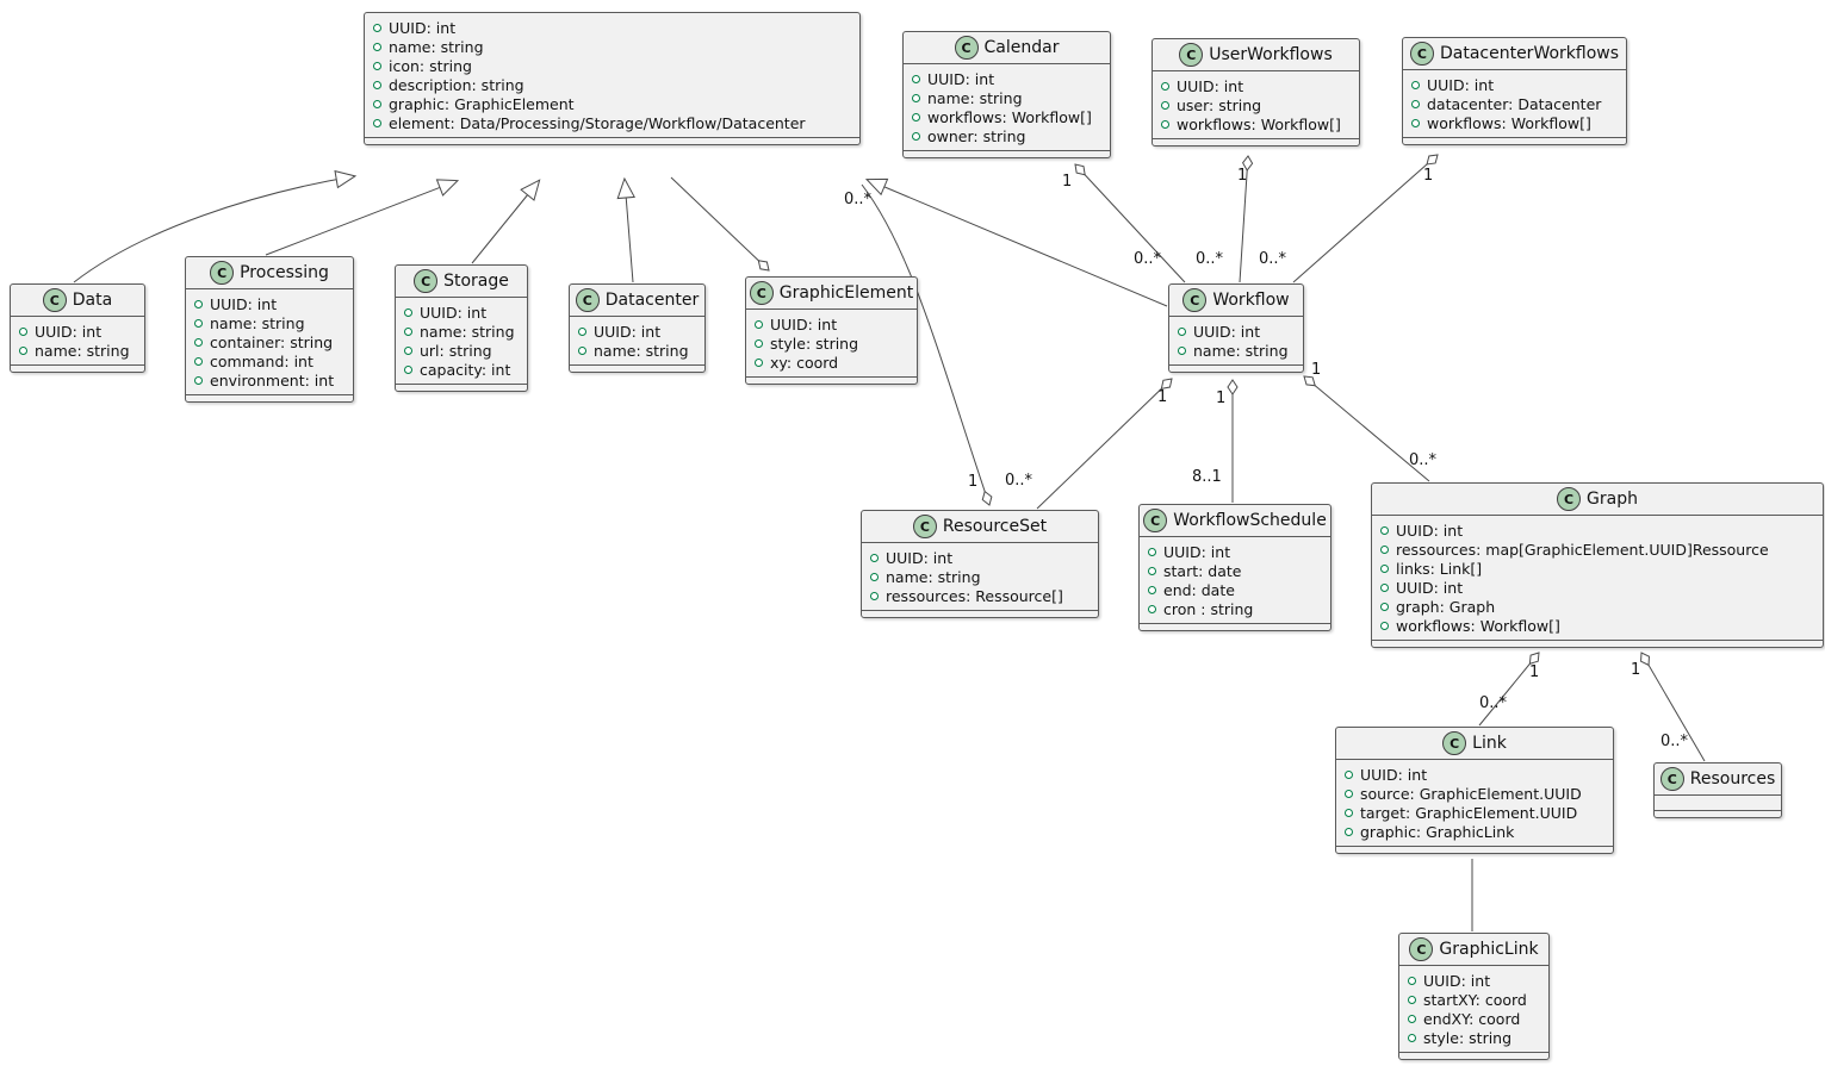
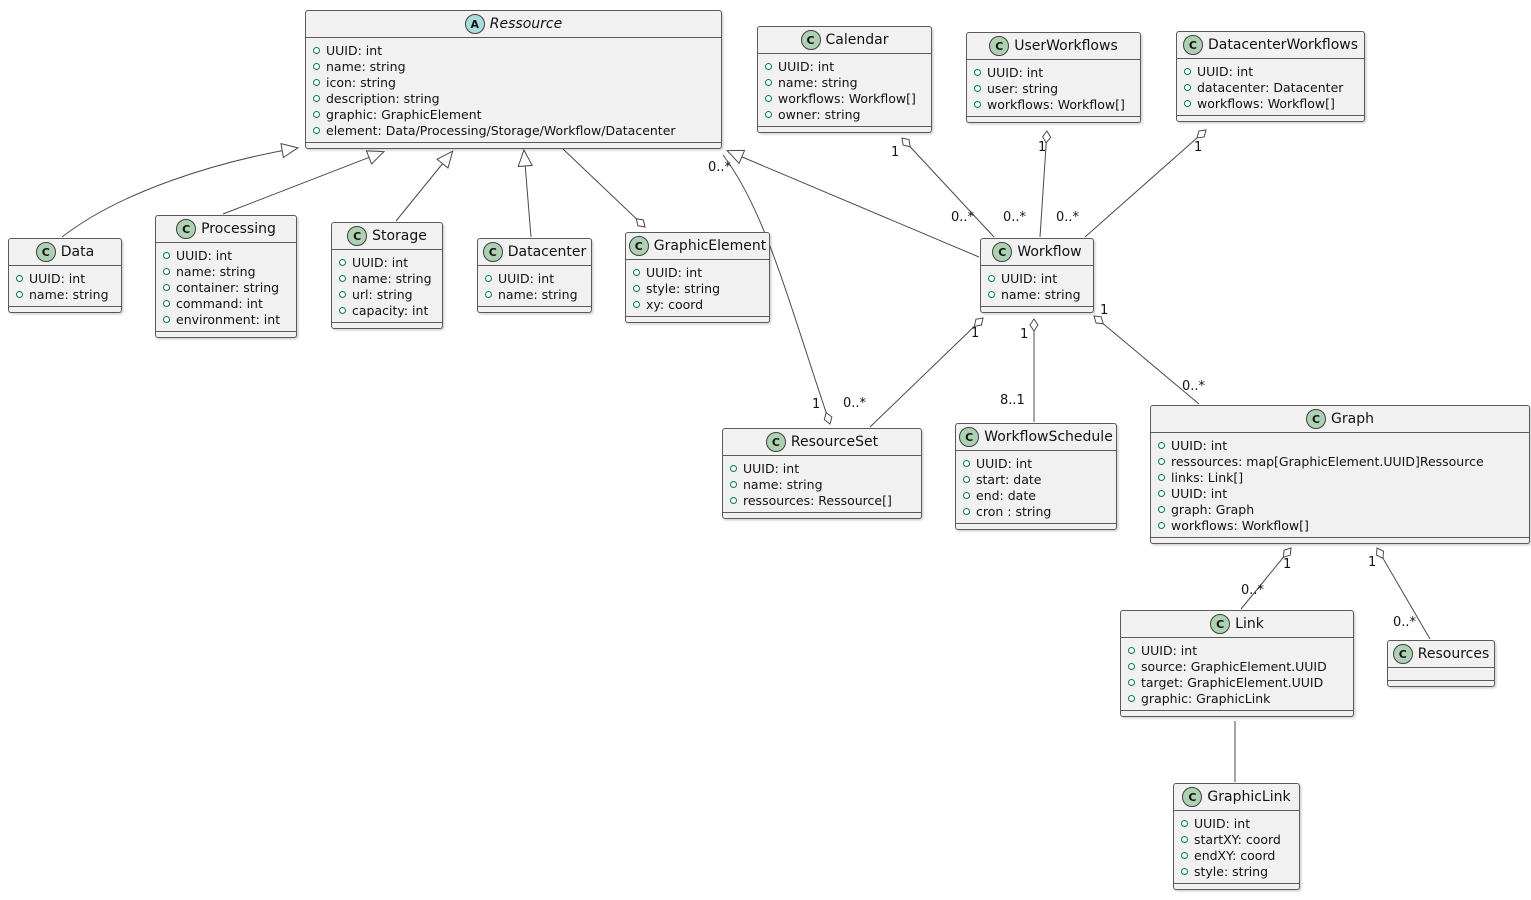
+ A
+ Ressource
  UUID: int
  name: string
  icon: string
  description: string
  graphic: GraphicElement
  element: Data/Processing/Storage/Workflow/Datacenter
  C
  Calendar
  UUID: int
  name: string
  workflows: Workflow[]
  owner: string
  C
  UserWorkflows
  UUID: int
  user: string
  workflows: Workflow[]
  C
  DatacenterWorkflows
  UUID: int
  datacenter: Datacenter
  workflows: Workflow[]
  C
  Data
  UUID: int
  name: string
  C
  Processing
  UUID: int
  name: string
  container: string
  command: int
  environment: int
  C
  Storage
  UUID: int
  name: string
  url: string
  capacity: int
  C
  Datacenter
  UUID: int
  name: string
  C
  GraphicElement
  UUID: int
  style: string
  xy: coord
  C
  Workflow
  UUID: int
  name: string
  C
  ResourceSet
  UUID: int
  name: string
  ressources: Ressource[]
  C
  WorkflowSchedule
  UUID: int
  start: date
  end: date
  cron : string
  C
  Graph
  UUID: int
  ressources: map[GraphicElement.UUID]Ressource
  links: Link[]
  UUID: int
  graph: Graph
  workflows: Workflow[]
  C
  Link
  UUID: int
  source: GraphicElement.UUID
  target: GraphicElement.UUID
  graphic: GraphicLink
  C
  Resources
  C
  GraphicLink
  UUID: int
  startXY: coord
  endXY: coord
  style: string
  1
  0..*
  1
  0..*
  1
  0..*
  0..*
  1
  0..*
  1
  1
  8..1
  1
  0..*
  1
  0..*
  1
  0..*
